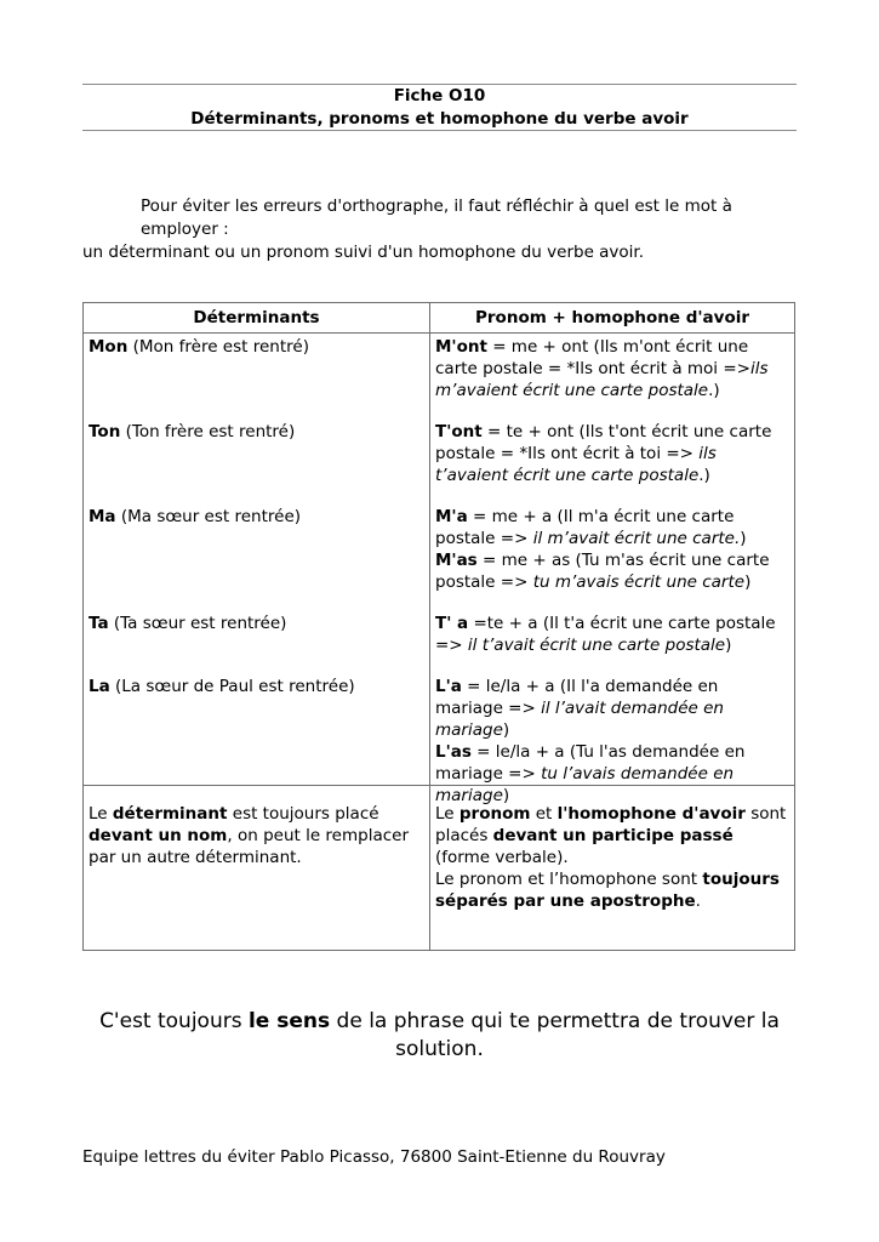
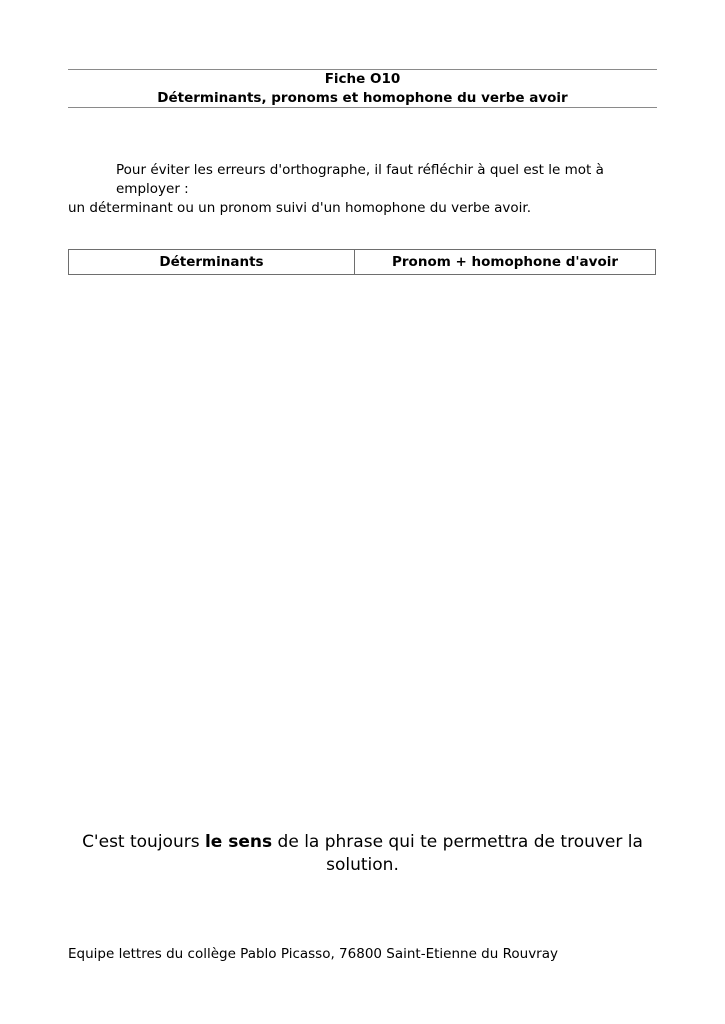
  Fiche O10
  Déterminants, pronoms et homophone du verbe avoir
  Pour éviter les erreurs d'orthographe, il faut réfléchir à quel est le mot à employer :
  un déterminant ou un pronom suivi d'un homophone du verbe avoir.
  Déterminants	Pronom + homophone d'avoir
- Mon (Mon frère est rentré) Ton (Ton frère est rentré) Ma (Ma sœur est rentrée) Ta (Ta sœur est rentrée) La (La sœur de Paul est rentrée)	M'ont = me + ont (Ils m'ont écrit une carte postale = *Ils ont écrit à moi =>ils m’avaient écrit une carte postale.) T'ont = te + ont (Ils t'ont écrit une carte postale = *Ils ont écrit à toi => ils t’avaient écrit une carte postale.) M'a = me + a (Il m'a écrit une carte postale => il m’avait écrit une carte.) M'as = me + as (Tu m'as écrit une carte postale => tu m’avais écrit une carte) T' a =te + a (Il t'a écrit une carte postale => il t’avait écrit une carte postale) L'a = le/la + a (Il l'a demandée en mariage => il l’avait demandée en mariage) L'as = le/la + a (Tu l'as demandée en mariage => tu l’avais demandée en mariage)
- Le déterminant est toujours placé devant un nom, on peut le remplacer par un autre déterminant.	Le pronom et l'homophone d'avoir sont placés devant un participe passé (forme verbale). Le pronom et l’homophone sont toujours séparés par une apostrophe.
  C'est toujours le sens de la phrase qui te permettra de trouver la solution.
- Equipe lettres du éviter Pablo Picasso, 76800 Saint-Etienne du Rouvray
+ Equipe lettres du collège Pablo Picasso, 76800 Saint-Etienne du Rouvray
